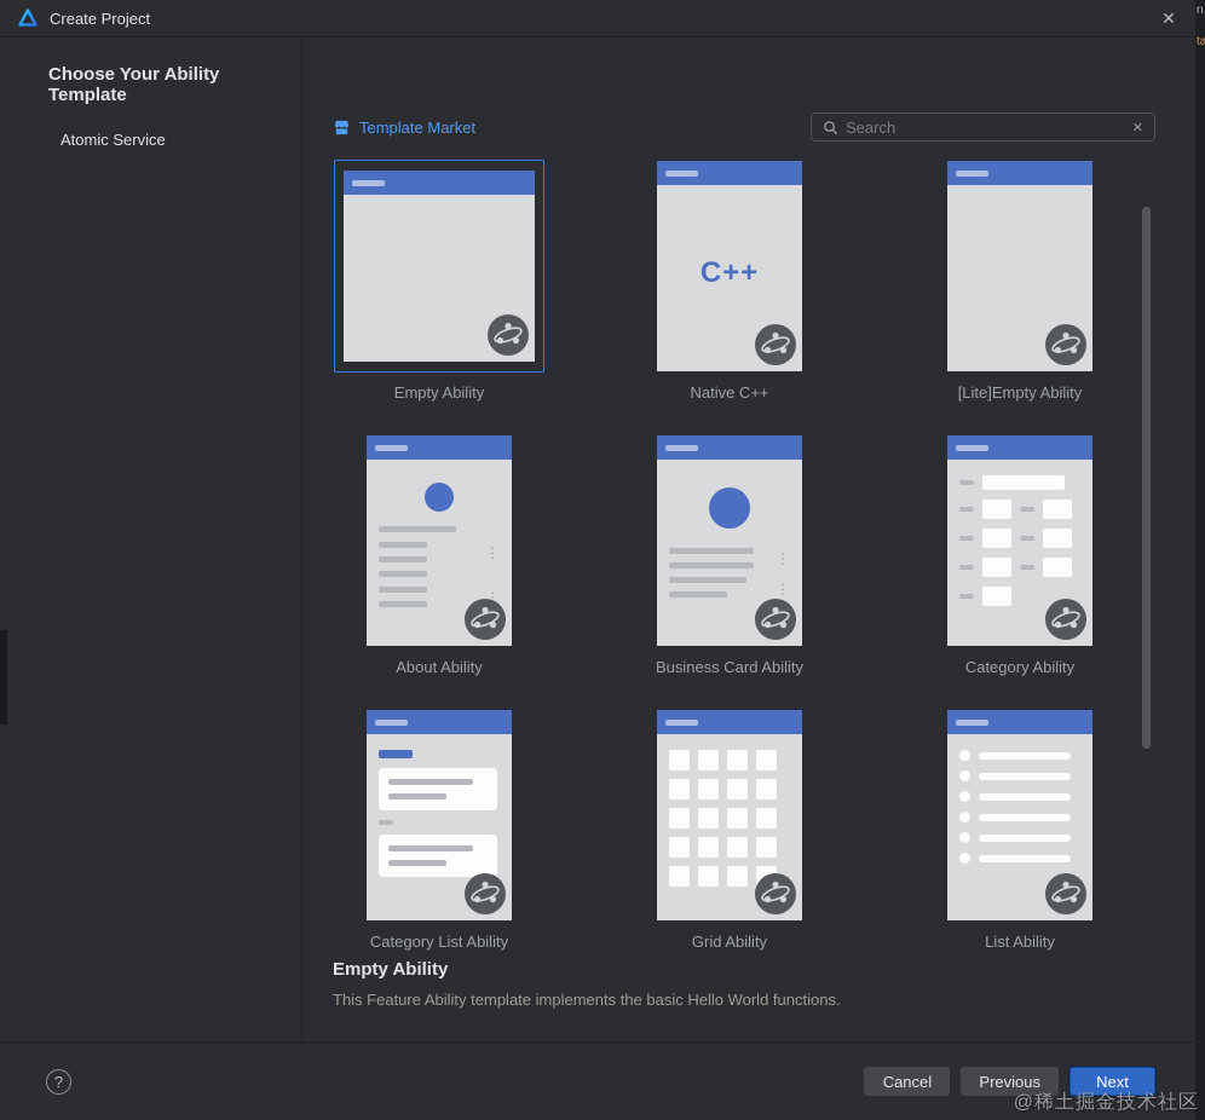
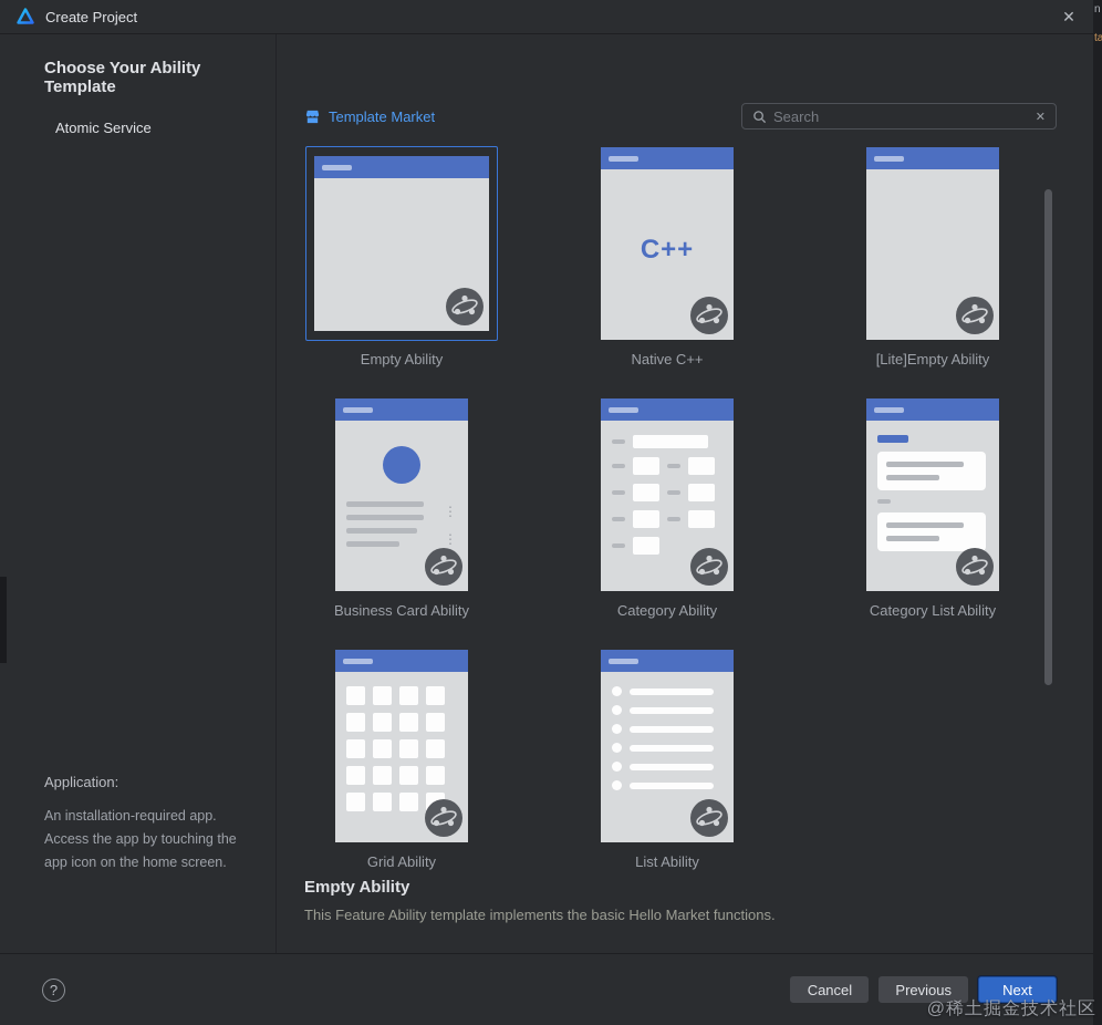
  Create Project
  ✕
  Choose Your Ability Template
  Atomic Service
+ Application:
+ An installation-required app.
+ Access the app by touching the
+ app icon on the home screen.
  Template Market
  Search
  ✕
  Empty Ability
  C++
  Native C++
  [Lite]Empty Ability
- About Ability
  Business Card Ability
  Category Ability
  Category List Ability
  Grid Ability
  List Ability
  Empty Ability
- This Feature Ability template implements the basic Hello World functions.
+ This Feature Ability template implements the basic Hello Market functions.
  ?
  Cancel
  Previous
  Next
  n
  ta
  @稀土掘金技术社区
